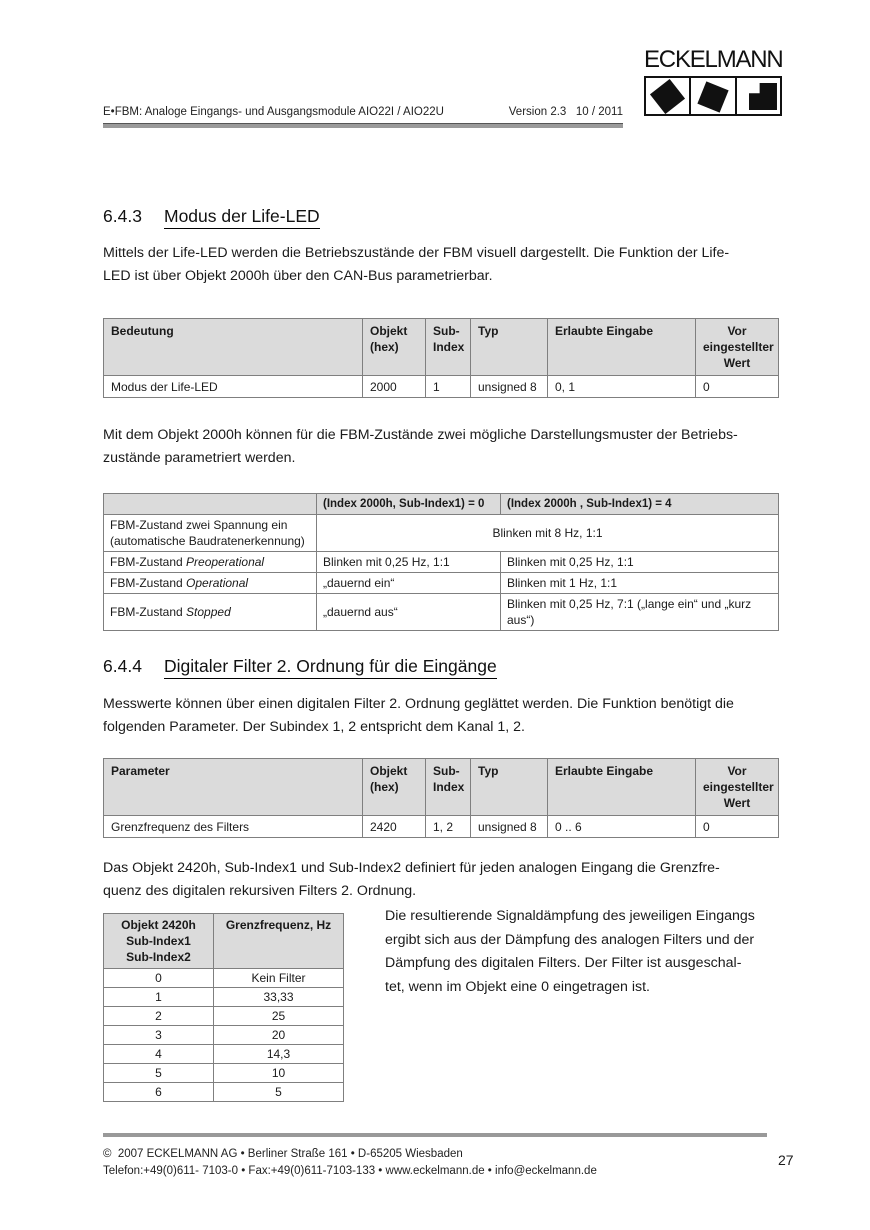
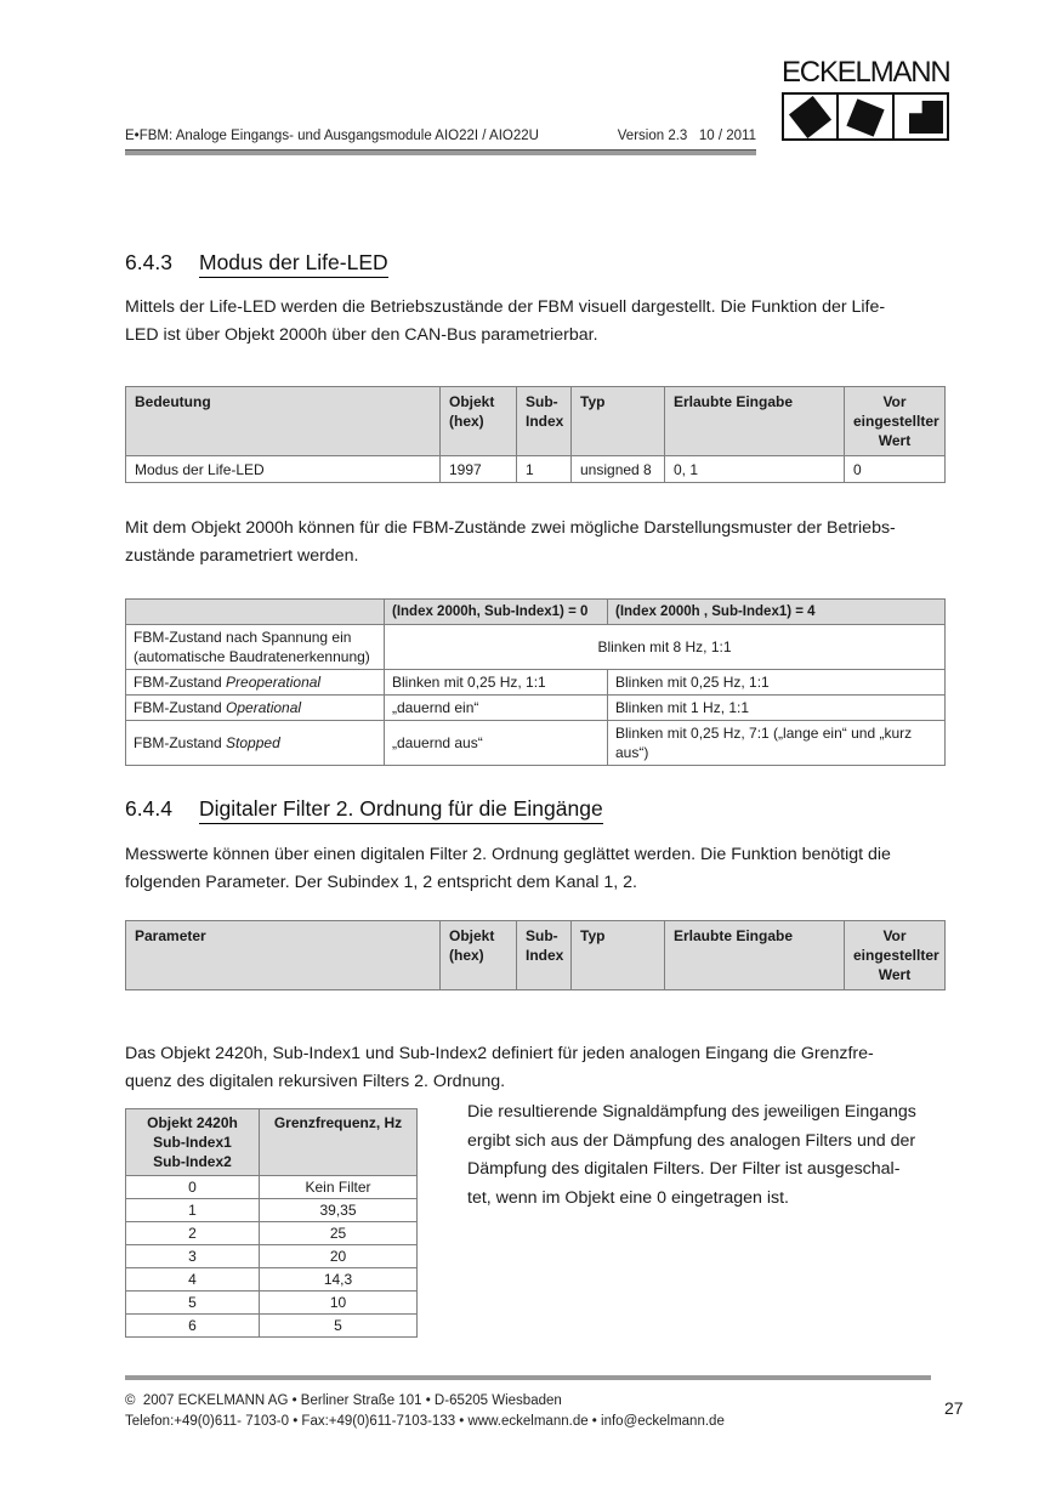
  ECKELMANN
  E•FBM: Analoge Eingangs- und Ausgangsmodule AIO22I / AIO22U
  Version 2.3 10 / 2011
  6.4.3 Modus der Life-LED
  Mittels der Life-LED werden die Betriebszustände der FBM visuell dargestellt. Die Funktion der Life-
  LED ist über Objekt 2000h über den CAN-Bus parametrierbar.
  Bedeutung	Objekt (hex)	Sub- Index	Typ	Erlaubte Eingabe	Vor eingestellter Wert
- Modus der Life-LED	2000	1	unsigned 8	0, 1	0
+ Modus der Life-LED	1997	1	unsigned 8	0, 1	0
  Mit dem Objekt 2000h können für die FBM-Zustände zwei mögliche Darstellungsmuster der Betriebs-
  zustände parametriert werden.
  	(Index 2000h, Sub-Index1) = 0	(Index 2000h , Sub-Index1) = 4
- FBM-Zustand zwei Spannung ein (automatische Baudratenerkennung)	Blinken mit 8 Hz, 1:1
+ FBM-Zustand nach Spannung ein (automatische Baudratenerkennung)	Blinken mit 8 Hz, 1:1
  FBM-Zustand Preoperational	Blinken mit 0,25 Hz, 1:1	Blinken mit 0,25 Hz, 1:1
  FBM-Zustand Operational	„dauernd ein“	Blinken mit 1 Hz, 1:1
  FBM-Zustand Stopped	„dauernd aus“	Blinken mit 0,25 Hz, 7:1 („lange ein“ und „kurz aus“)
  6.4.4 Digitaler Filter 2. Ordnung für die Eingänge
  Messwerte können über einen digitalen Filter 2. Ordnung geglättet werden. Die Funktion benötigt die
  folgenden Parameter. Der Subindex 1, 2 entspricht dem Kanal 1, 2.
  Parameter	Objekt (hex)	Sub- Index	Typ	Erlaubte Eingabe	Vor eingestellter Wert
- Grenzfrequenz des Filters	2420	1, 2	unsigned 8	0 .. 6	0
  Das Objekt 2420h, Sub-Index1 und Sub-Index2 definiert für jeden analogen Eingang die Grenzfre-
  quenz des digitalen rekursiven Filters 2. Ordnung.
  Objekt 2420h Sub-Index1 Sub-Index2	Grenzfrequenz, Hz
  0	Kein Filter
- 1	33,33
+ 1	39,35
  2	25
  3	20
  4	14,3
  5	10
  6	5
  Die resultierende Signaldämpfung des jeweiligen Eingangs
  ergibt sich aus der Dämpfung des analogen Filters und der
  Dämpfung des digitalen Filters. Der Filter ist ausgeschal-
  tet, wenn im Objekt eine 0 eingetragen ist.
- © 2007 ECKELMANN AG • Berliner Straße 161 • D-65205 Wiesbaden
+ © 2007 ECKELMANN AG • Berliner Straße 101 • D-65205 Wiesbaden
  Telefon:+49(0)611- 7103-0 • Fax:+49(0)611-7103-133 • www.eckelmann.de • info@eckelmann.de
  27
